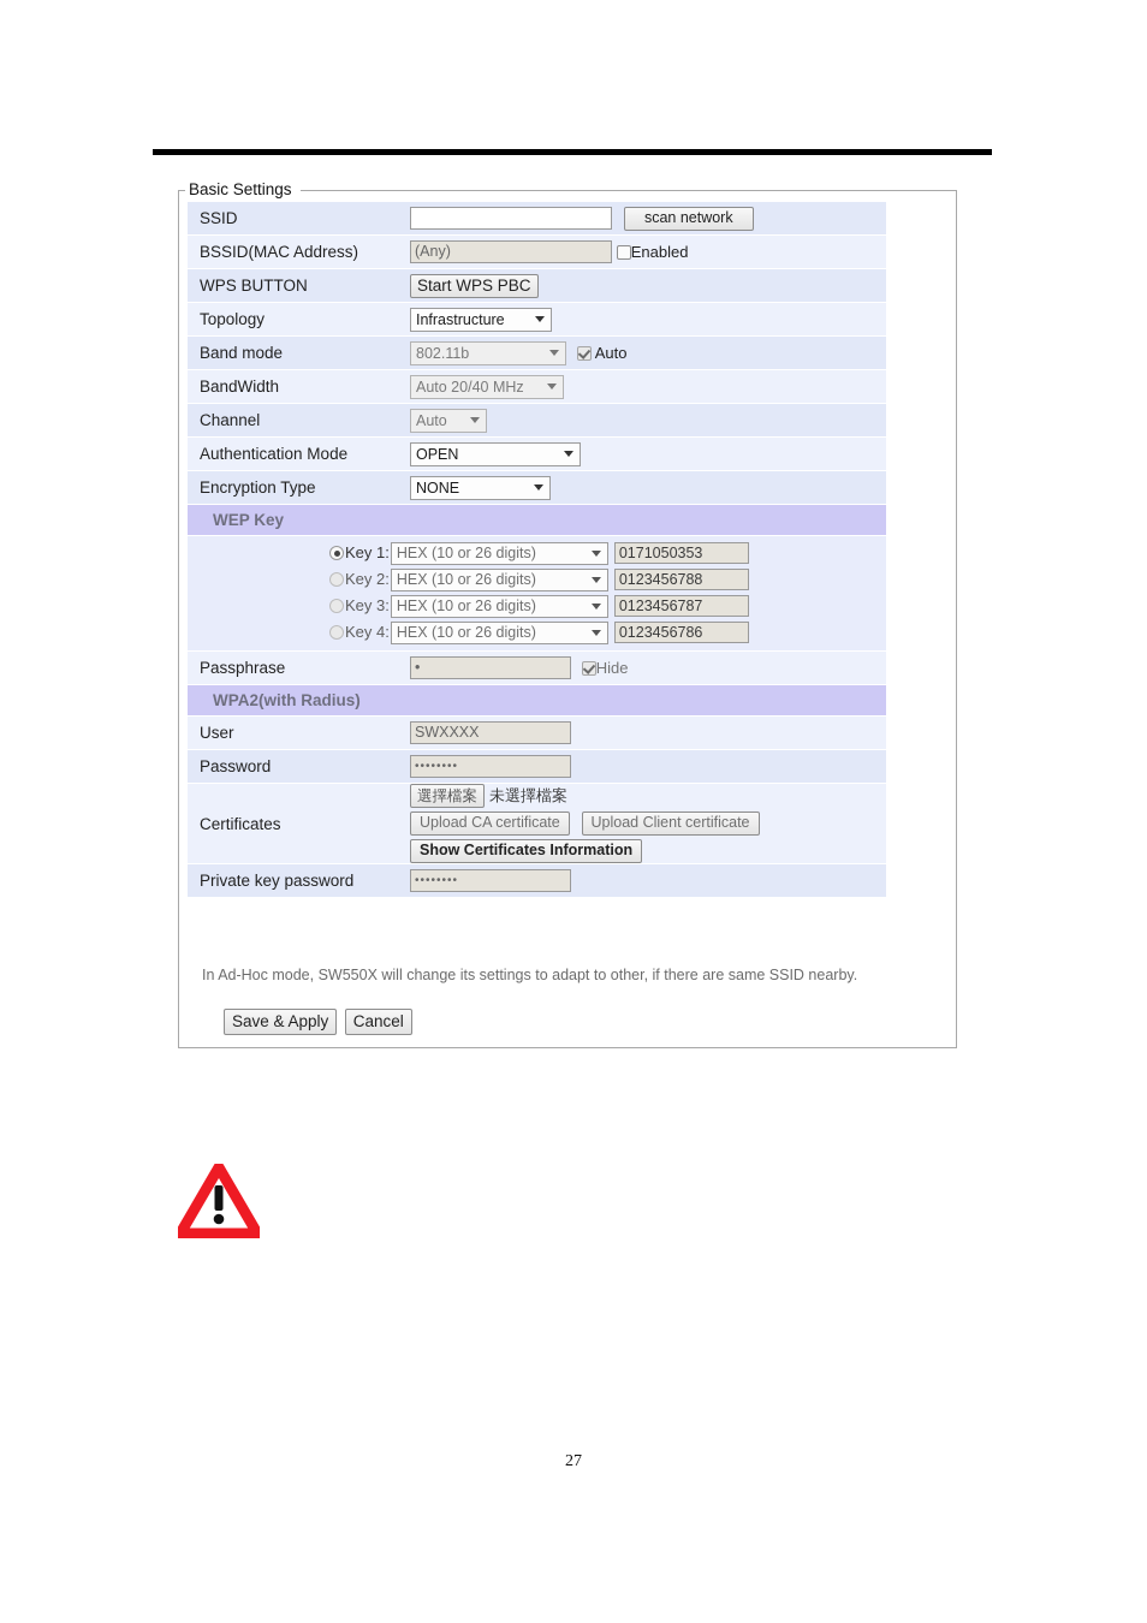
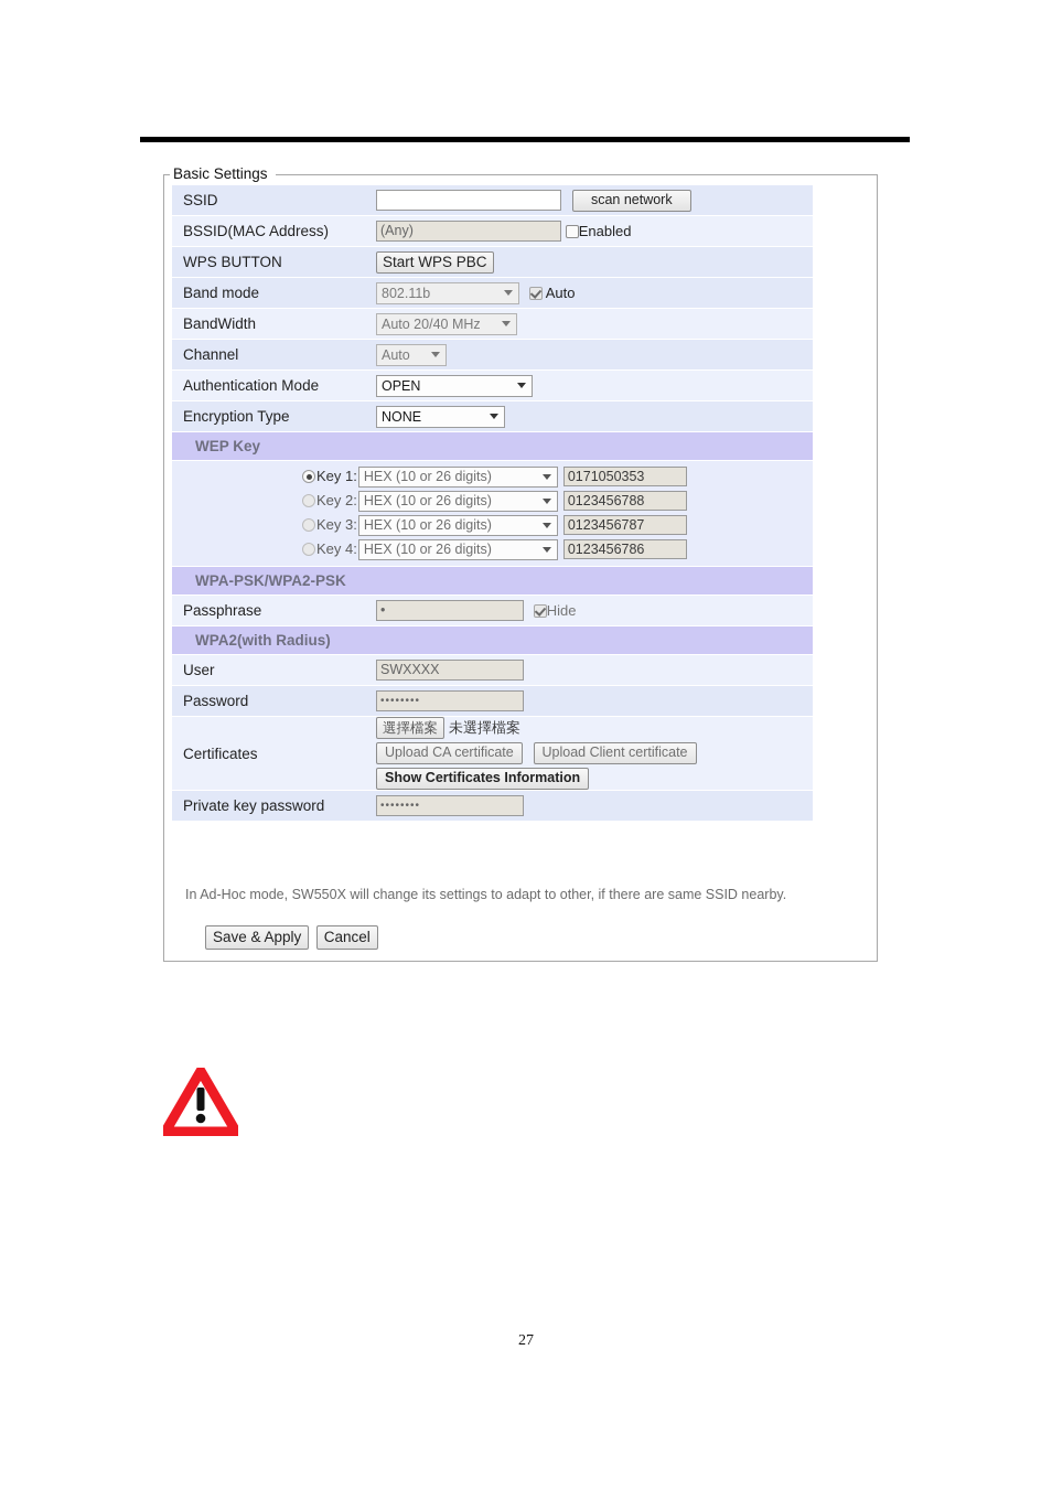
  Basic Settings
  	SSID	scan network
  	BSSID(MAC Address)	(Any) Enabled
  	WPS BUTTON	Start WPS PBC
- 	Topology	Infrastructure
  	Band mode	802.11b Auto
  	BandWidth	Auto 20/40 MHz
  	Channel	Auto
  	Authentication Mode	OPEN
  	Encryption Type	NONE
  	WEP Key
  	Key 1: HEX (10 or 26 digits) 0171050353 Key 2: HEX (10 or 26 digits) 0123456788 Key 3: HEX (10 or 26 digits) 0123456787 Key 4: HEX (10 or 26 digits) 0123456786
+ 	WPA-PSK/WPA2-PSK
  	Passphrase	• Hide
  	WPA2(with Radius)
  	User	SWXXXX
  	Password	••••••••
  	Certificates	選擇檔案 未選擇檔案 Upload CA certificate Upload Client certificate Show Certificates Information
  	Private key password	••••••••
  In Ad-Hoc mode, SW550X will change its settings to adapt to other, if there are same SSID nearby.
  Save & Apply Cancel
  27
